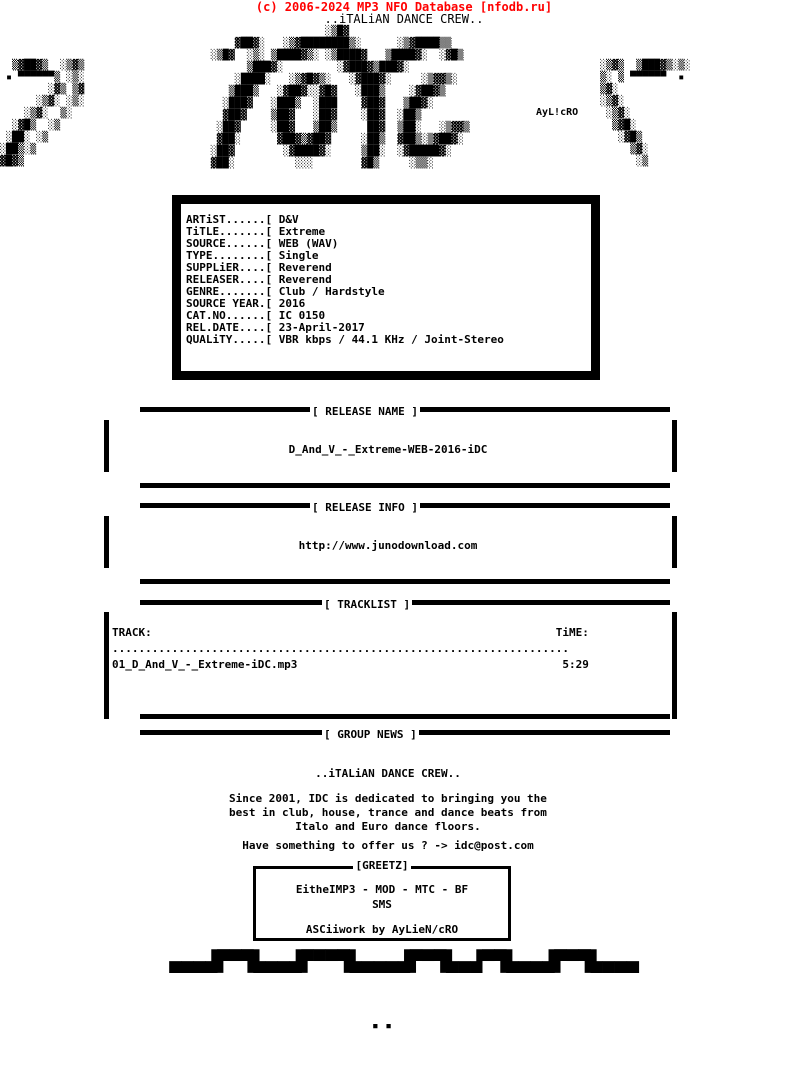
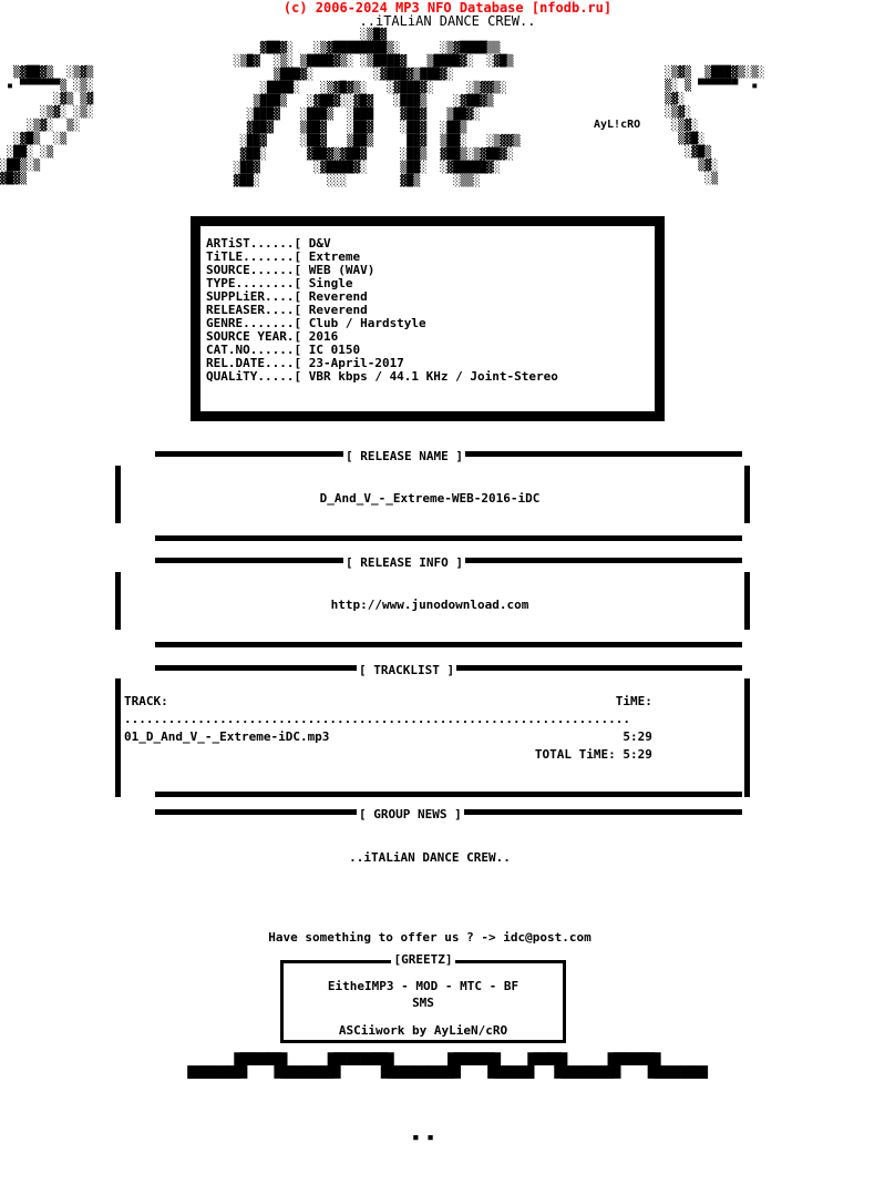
  (c) 2006-2024 MP3 NFO Database [nfodb.ru]
  ..iTALiAN DANCE CREW..
  ░▒█▓
  ▓██▓░ ░▒▓████████▒░ ░▒▓████▒▒
  ░▒█▓ ░▒░ ▒████▓▒░ ░▒████▓ ▒████▓░ ░▓█▒
  ▒███▓░ ░▓███▓▒███▓░
  ░████░ ░▒▓█▓▒░ ░▓███▓░ ░▒▓▓▒░
  ▒███▒ ░▓██▓░░▓█▓ ░███▒ ░▓██▓▒
  ░███▓ ░███▒ ░███ ▓██▓ ▒██▓░
  ▓██▓ ▒██▓ ░██▓ ░██▓ ░██▒
  ░██▓ ░██▓ ▒██▒ ██▓ ▒██░ ░▒▓▓▒
  ▓██░ ▓██▓▒▓██▓ ░██▒ ▓██▒░▒▓██▓░
  ░██▓ ░▓████▓░ ▒██░ ░▓█████▓░
  ▓██░ ░░░ ▓█▒ ░▒▒░
  AyL!cRO
  ▒▓██▓▒ ░▒▓▒
  ▪ ▀▀▀▀▀▀▒ ░▒░
  ░▓▒ ▒▓
  ░▒▓░ ░▒░
  ░▒▓░ ▒░
  ░▓█▒ ░▒
  ░██░ ░▒
  ░██▒░▒
  ▓█▓▒
  ░▒▓▒ ▒███▓▒░▒░
  ▒░ ▒ ▀▀▀▀▀▀ ▪
  ▒▓░
  ░▒▓░
  ░▒▓░
  ▒▓█░
  ░▓█▒
  ▒▓░
  ░▒
  ARTiST......[ D&V
  TiTLE.......[ Extreme
  SOURCE......[ WEB (WAV)
  TYPE........[ Single
  SUPPLiER....[ Reverend
  RELEASER....[ Reverend
  GENRE.......[ Club / Hardstyle
  SOURCE YEAR.[ 2016
  CAT.NO......[ IC 0150
  REL.DATE....[ 23-April-2017
  QUALiTY.....[ VBR kbps / 44.1 KHz / Joint-Stereo
  [ RELEASE NAME ]
  D_And_V_-_Extreme-WEB-2016-iDC
  [ RELEASE INFO ]
  http://www.junodownload.com
  [ TRACKLIST ]
  TRACK: TiME:
  .....................................................................
  01_D_And_V_-_Extreme-iDC.mp3 5:29
+ TOTAL TiME: 5:29
  [ GROUP NEWS ]
  ..iTALiAN DANCE CREW..
- Since 2001, IDC is dedicated to bringing you the
- best in club, house, trance and dance beats from
- Italo and Euro dance floors.
  Have something to offer us ? -> idc@post.com
  [GREETZ]
  EitheIMP3 - MOD - MTC - BF
  SMS
  ASCiiwork by AyLieN/cRO
  ▄▄▄▟▛▀▜▙▄▄▟▛▀▀▜▙▄▄▄▟▛▀▜▙▄▟▀▜▙▄▄▟▛▀▜▙▄▄▄
  ▪ ▪
